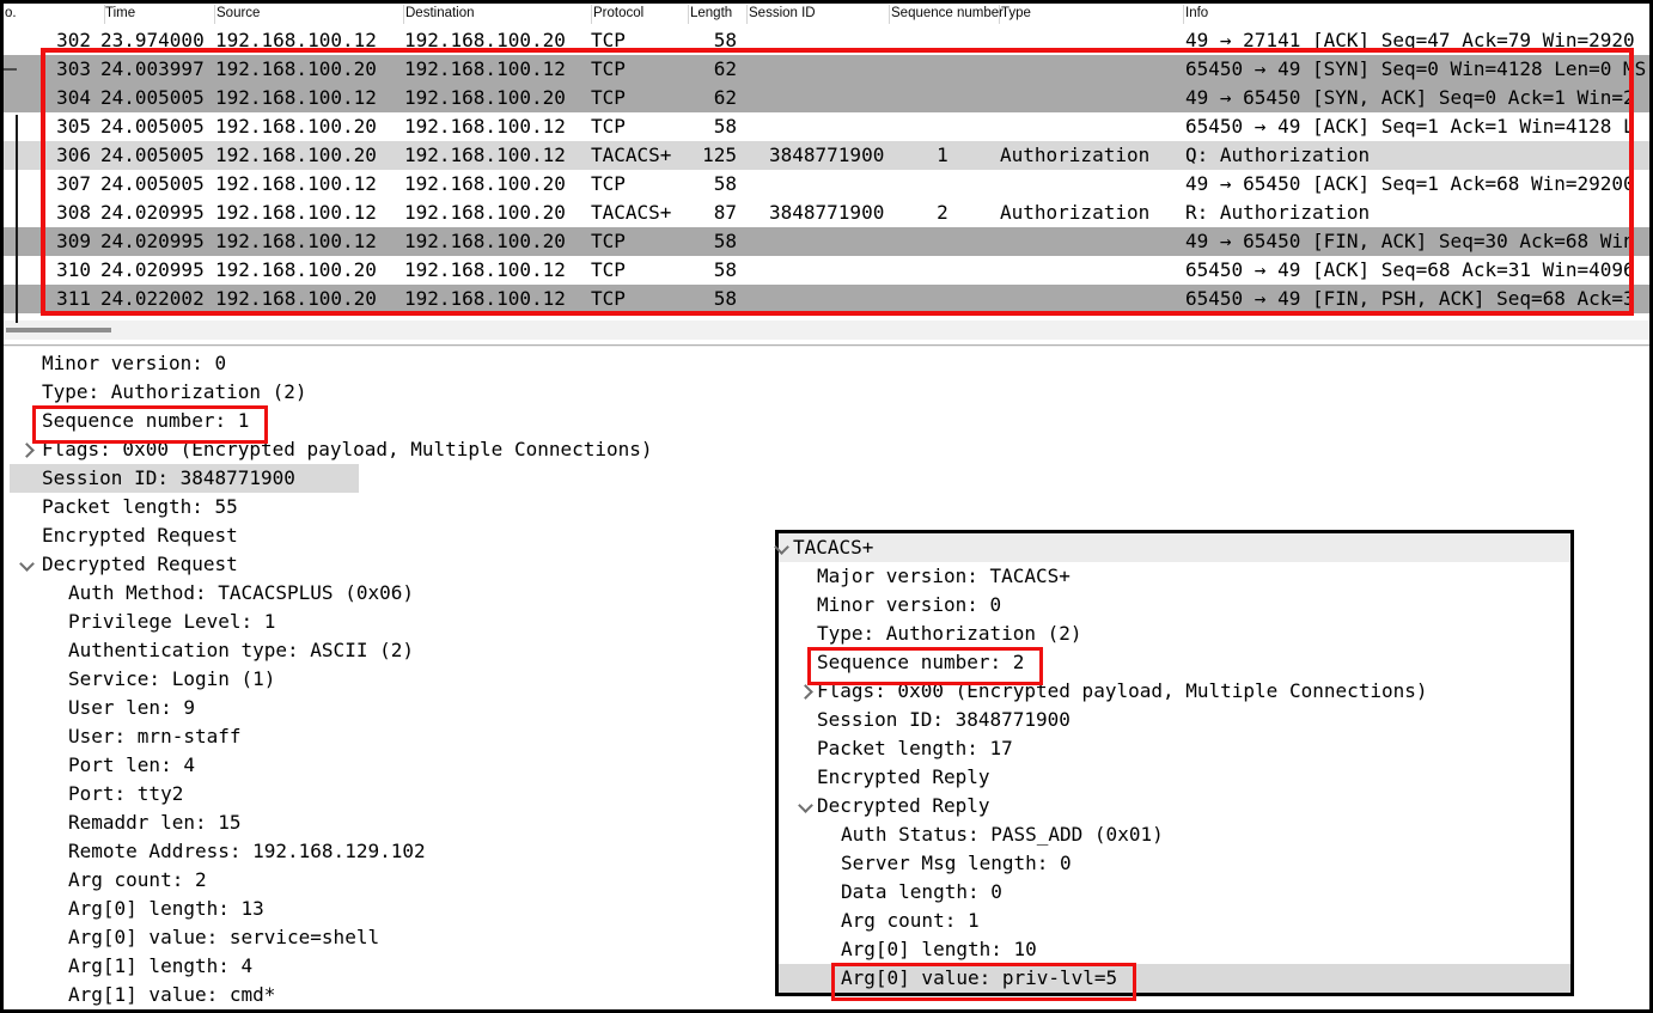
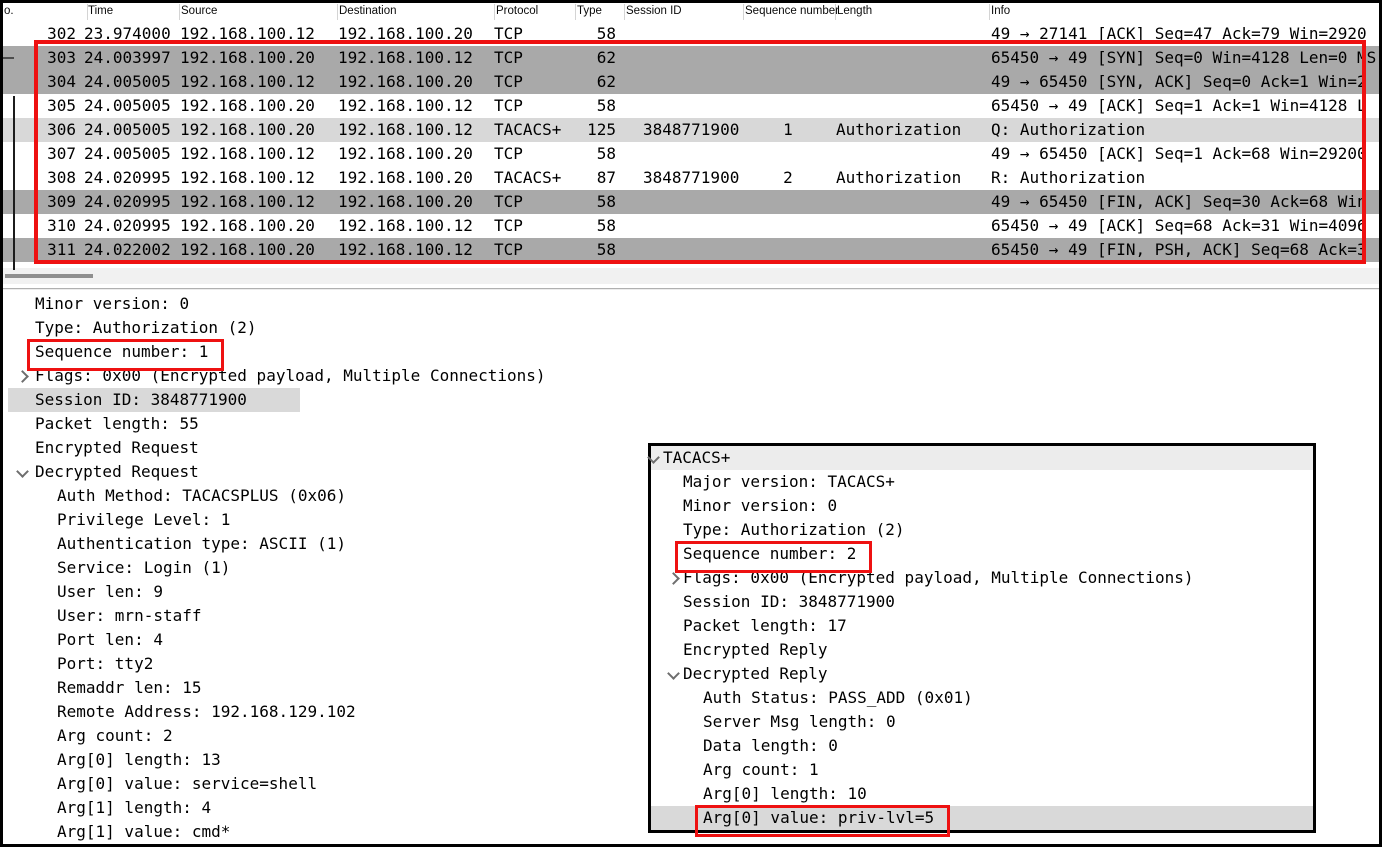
  o.
  Time
  Source
  Destination
  Protocol
- Length
+ Type
  Session ID
  Sequence number
- Type
+ Length
  Info
  302
  23.974000
  192.168.100.12
  192.168.100.20
  TCP
  58
  49 → 27141 [ACK] Seq=47 Ack=79 Win=2920
  303
  24.003997
  192.168.100.20
  192.168.100.12
  TCP
  62
  65450 → 49 [SYN] Seq=0 Win=4128 Len=0 MS
  304
  24.005005
  192.168.100.12
  192.168.100.20
  TCP
  62
  49 → 65450 [SYN, ACK] Seq=0 Ack=1 Win=2
  305
  24.005005
  192.168.100.20
  192.168.100.12
  TCP
  58
  65450 → 49 [ACK] Seq=1 Ack=1 Win=4128 L
  306
  24.005005
  192.168.100.20
  192.168.100.12
  TACACS+
  125
  3848771900
  1
  Authorization
  Q: Authorization
  307
  24.005005
  192.168.100.12
  192.168.100.20
  TCP
  58
  49 → 65450 [ACK] Seq=1 Ack=68 Win=29200
  308
  24.020995
  192.168.100.12
  192.168.100.20
  TACACS+
  87
  3848771900
  2
  Authorization
  R: Authorization
  309
  24.020995
  192.168.100.12
  192.168.100.20
  TCP
  58
  49 → 65450 [FIN, ACK] Seq=30 Ack=68 Win
  310
  24.020995
  192.168.100.20
  192.168.100.12
  TCP
  58
  65450 → 49 [ACK] Seq=68 Ack=31 Win=4096
  311
  24.022002
  192.168.100.20
  192.168.100.12
  TCP
  58
  65450 → 49 [FIN, PSH, ACK] Seq=68 Ack=3
  Minor version: 0
  Type: Authorization (2)
  Sequence number: 1
  Flags: 0x00 (Encrypted payload, Multiple Connections)
  Session ID: 3848771900
  Packet length: 55
  Encrypted Request
  Decrypted Request
  Auth Method: TACACSPLUS (0x06)
  Privilege Level: 1
- Authentication type: ASCII (2)
+ Authentication type: ASCII (1)
  Service: Login (1)
  User len: 9
  User: mrn-staff
  Port len: 4
  Port: tty2
  Remaddr len: 15
  Remote Address: 192.168.129.102
  Arg count: 2
  Arg[0] length: 13
  Arg[0] value: service=shell
  Arg[1] length: 4
  Arg[1] value: cmd*
  TACACS+
  Major version: TACACS+
  Minor version: 0
  Type: Authorization (2)
  Sequence number: 2
  Flags: 0x00 (Encrypted payload, Multiple Connections)
  Session ID: 3848771900
  Packet length: 17
  Encrypted Reply
  Decrypted Reply
  Auth Status: PASS_ADD (0x01)
  Server Msg length: 0
  Data length: 0
  Arg count: 1
  Arg[0] length: 10
  Arg[0] value: priv-lvl=5
